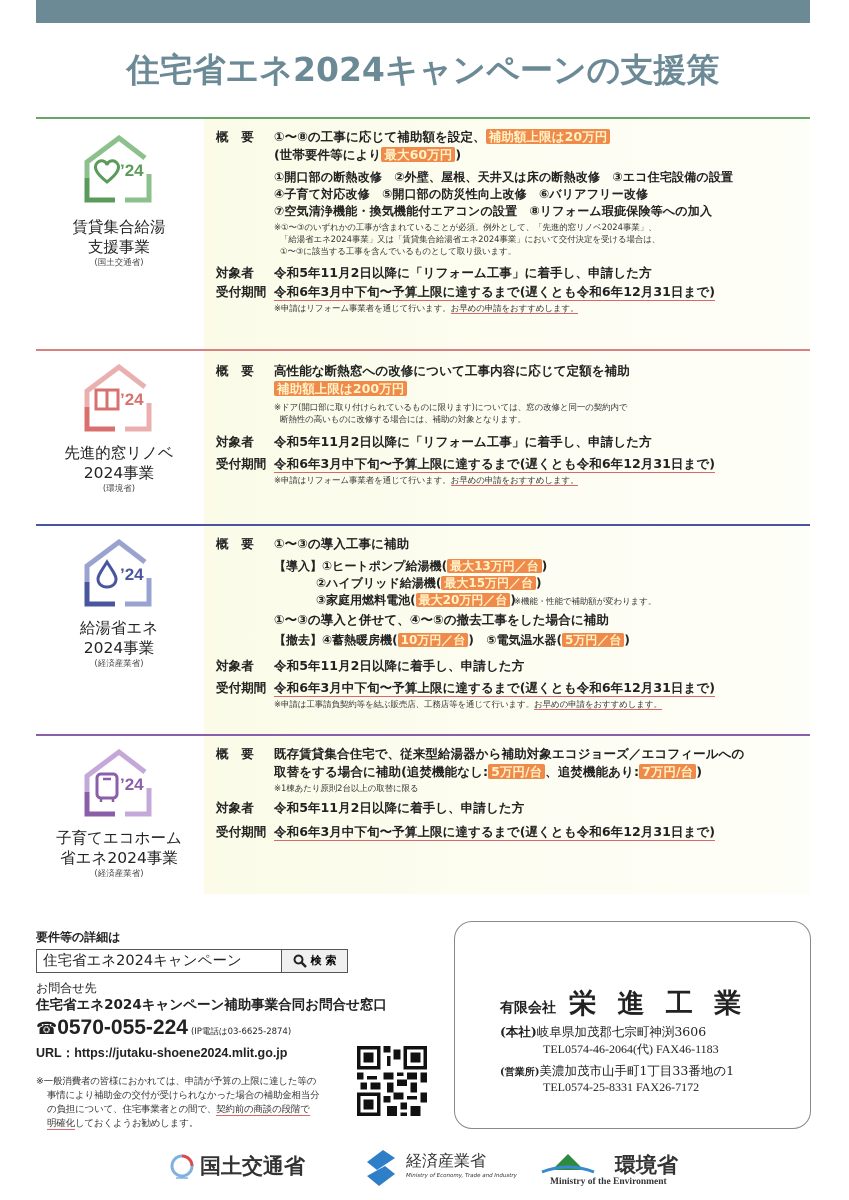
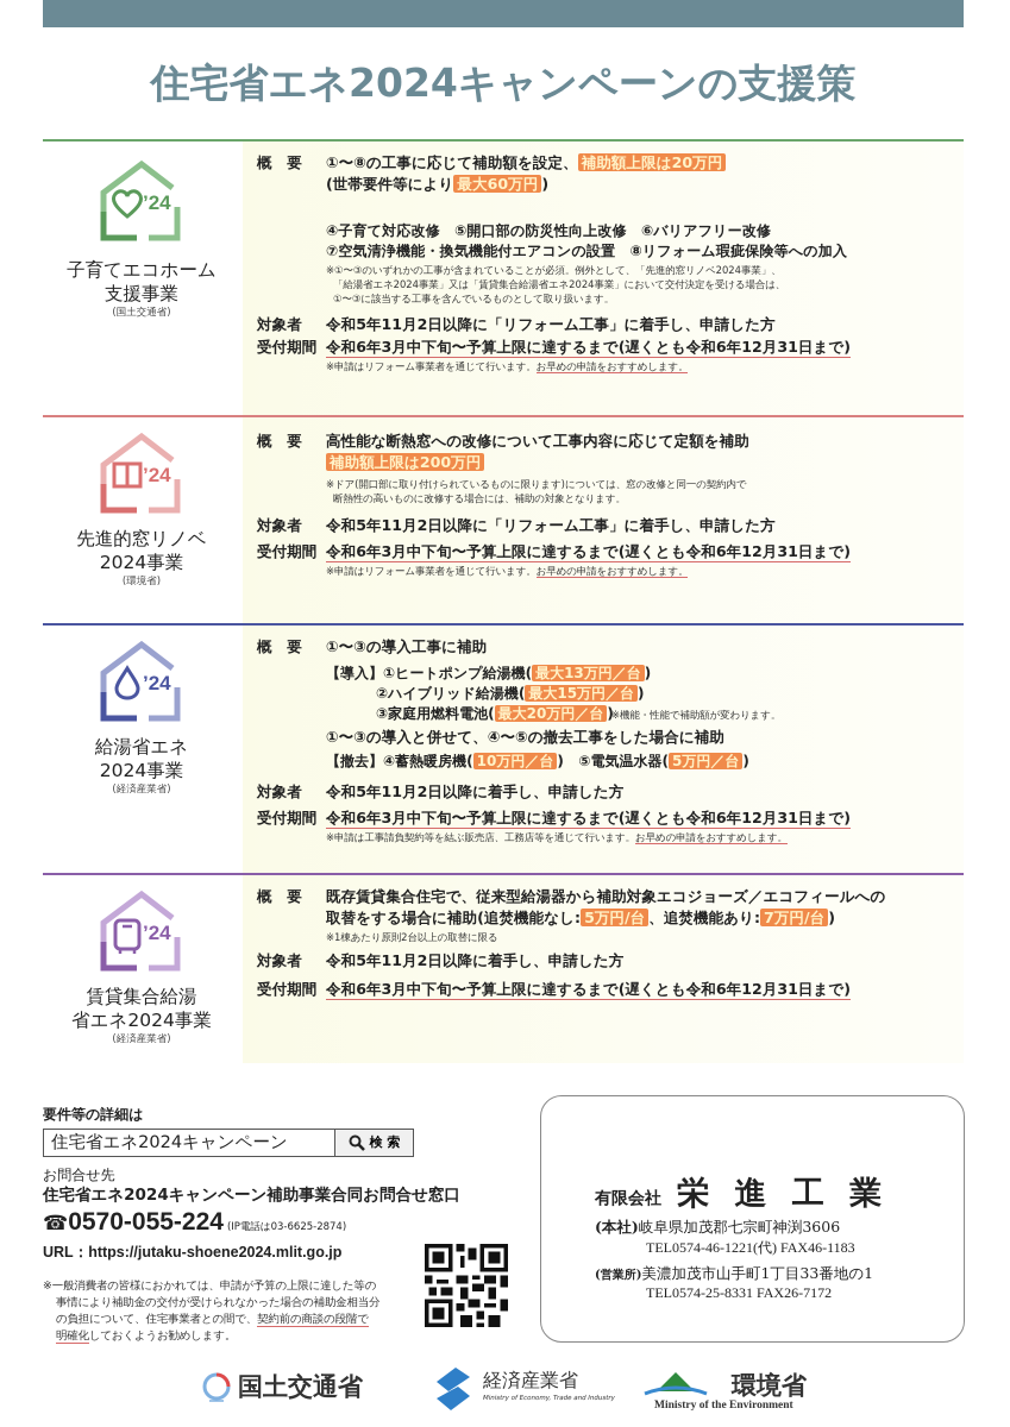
  住宅省エネ2024キャンペーンの支援策
  ’24
- 賃貸集合給湯
+ 子育てエコホーム
  支援事業
  (国土交通省)
  概 要 ①〜⑧の工事に応じて補助額を設定、 補助額上限は20万円
  (世帯要件等により 最大60万円 )
- ①開口部の断熱改修 ②外壁、屋根、天井又は床の断熱改修 ③エコ住宅設備の設置
  ④子育て対応改修 ⑤開口部の防災性向上改修 ⑥バリアフリー改修
  ⑦空気清浄機能・換気機能付エアコンの設置 ⑧リフォーム瑕疵保険等への加入
  ※①〜③のいずれかの工事が含まれていることが必須。例外として、「先進的窓リノベ2024事業」、
  「給湯省エネ2024事業」又は「賃貸集合給湯省エネ2024事業」において交付決定を受ける場合は、
  ①〜③に該当する工事を含んでいるものとして取り扱います。
  対象者 令和5年11月2日以降に「リフォーム工事」に着手し、申請した方
  受付期間 令和6年3月中下旬〜予算上限に達するまで(遅くとも令和6年12月31日まで)
  ※申請はリフォーム事業者を通じて行います。お早めの申請をおすすめします。
  ’24
  先進的窓リノベ
  2024事業
  (環境省)
  概 要 高性能な断熱窓への改修について工事内容に応じて定額を補助
  補助額上限は200万円
  ※ドア(開口部に取り付けられているものに限ります)については、窓の改修と同一の契約内で
  断熱性の高いものに改修する場合には、補助の対象となります。
  対象者 令和5年11月2日以降に「リフォーム工事」に着手し、申請した方
  受付期間 令和6年3月中下旬〜予算上限に達するまで(遅くとも令和6年12月31日まで)
  ※申請はリフォーム事業者を通じて行います。お早めの申請をおすすめします。
  ’24
  給湯省エネ
  2024事業
  (経済産業省)
  概 要 ①〜③の導入工事に補助
  【導入】①ヒートポンプ給湯機( 最大13万円／台 )
  ②ハイブリッド給湯機( 最大15万円／台 )
  ③家庭用燃料電池( 最大20万円／台 )
  ※機能・性能で補助額が変わります。
  ①〜③の導入と併せて、④〜⑤の撤去工事をした場合に補助
  【撤去】④蓄熱暖房機( 10万円／台 ) ⑤電気温水器( 5万円／台 )
  対象者 令和5年11月2日以降に着手し、申請した方
  受付期間 令和6年3月中下旬〜予算上限に達するまで(遅くとも令和6年12月31日まで)
  ※申請は工事請負契約等を結ぶ販売店、工務店等を通じて行います。お早めの申請をおすすめします。
  ’24
- 子育てエコホーム
+ 賃貸集合給湯
  省エネ2024事業
  (経済産業省)
  概 要 既存賃貸集合住宅で、従来型給湯器から補助対象エコジョーズ／エコフィールへの
  取替をする場合に補助(追焚機能なし: 5万円/台 、追焚機能あり: 7万円/台 )
  ※1棟あたり原則2台以上の取替に限る
  対象者 令和5年11月2日以降に着手し、申請した方
  受付期間 令和6年3月中下旬〜予算上限に達するまで(遅くとも令和6年12月31日まで)
  要件等の詳細は
  住宅省エネ2024キャンペーン
  検 索
  お問合せ先
  住宅省エネ2024キャンペーン補助事業合同お問合せ窓口
  ☎0570-055-224 (IP電話は03-6625-2874)
  URL：https://jutaku-shoene2024.mlit.go.jp
  ※一般消費者の皆様におかれては、申請が予算の上限に達した等の
  事情により補助金の交付が受けられなかった場合の補助金相当分
  の負担について、住宅事業者との間で、契約前の商談の段階で
  明確化しておくようお勧めします。
  有限会社 栄 進 工 業
  (本社)岐阜県加茂郡七宗町神渕3606
- TEL0574-46-2064(代) FAX46-1183
+ TEL0574-46-1221(代) FAX46-1183
  (営業所)美濃加茂市山手町1丁目33番地の1
  TEL0574-25-8331 FAX26-7172
  国土交通省
  経済産業省
  環境省
  Ministry of the Environment
